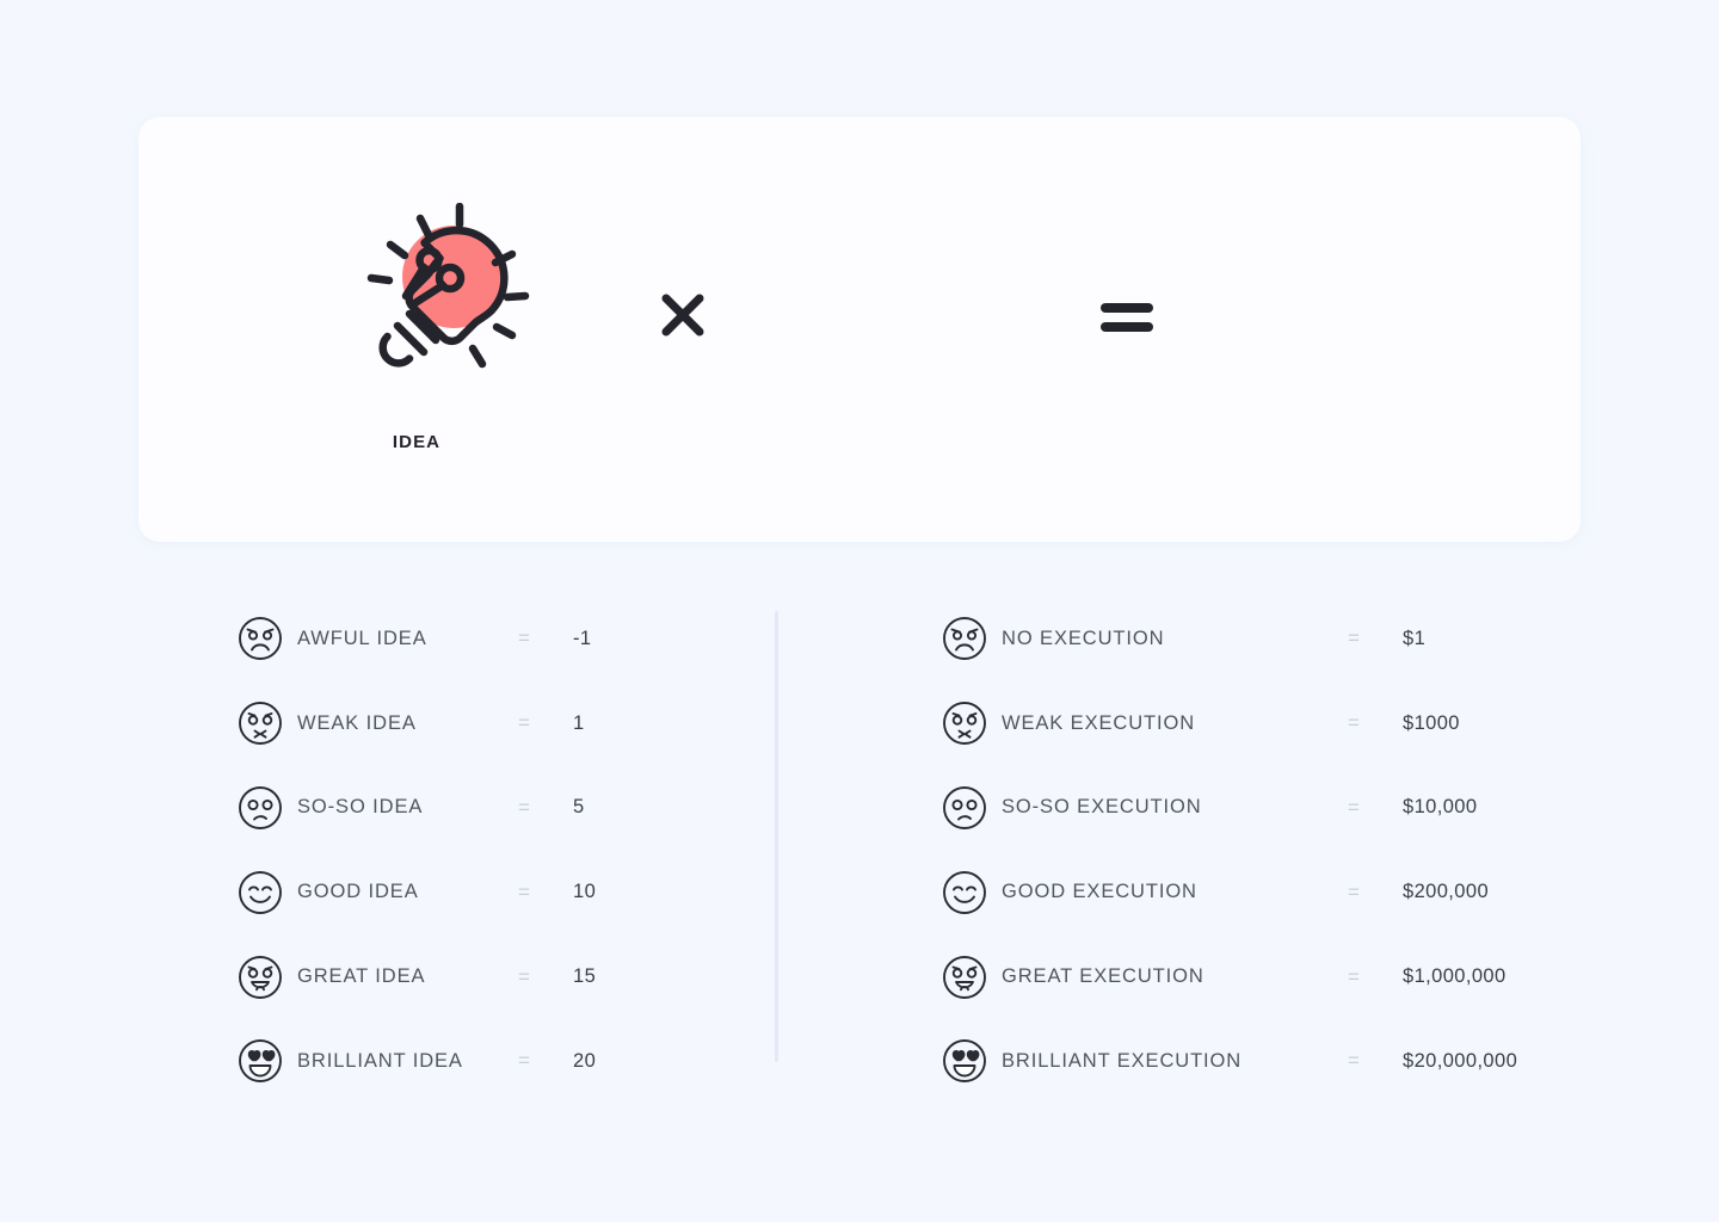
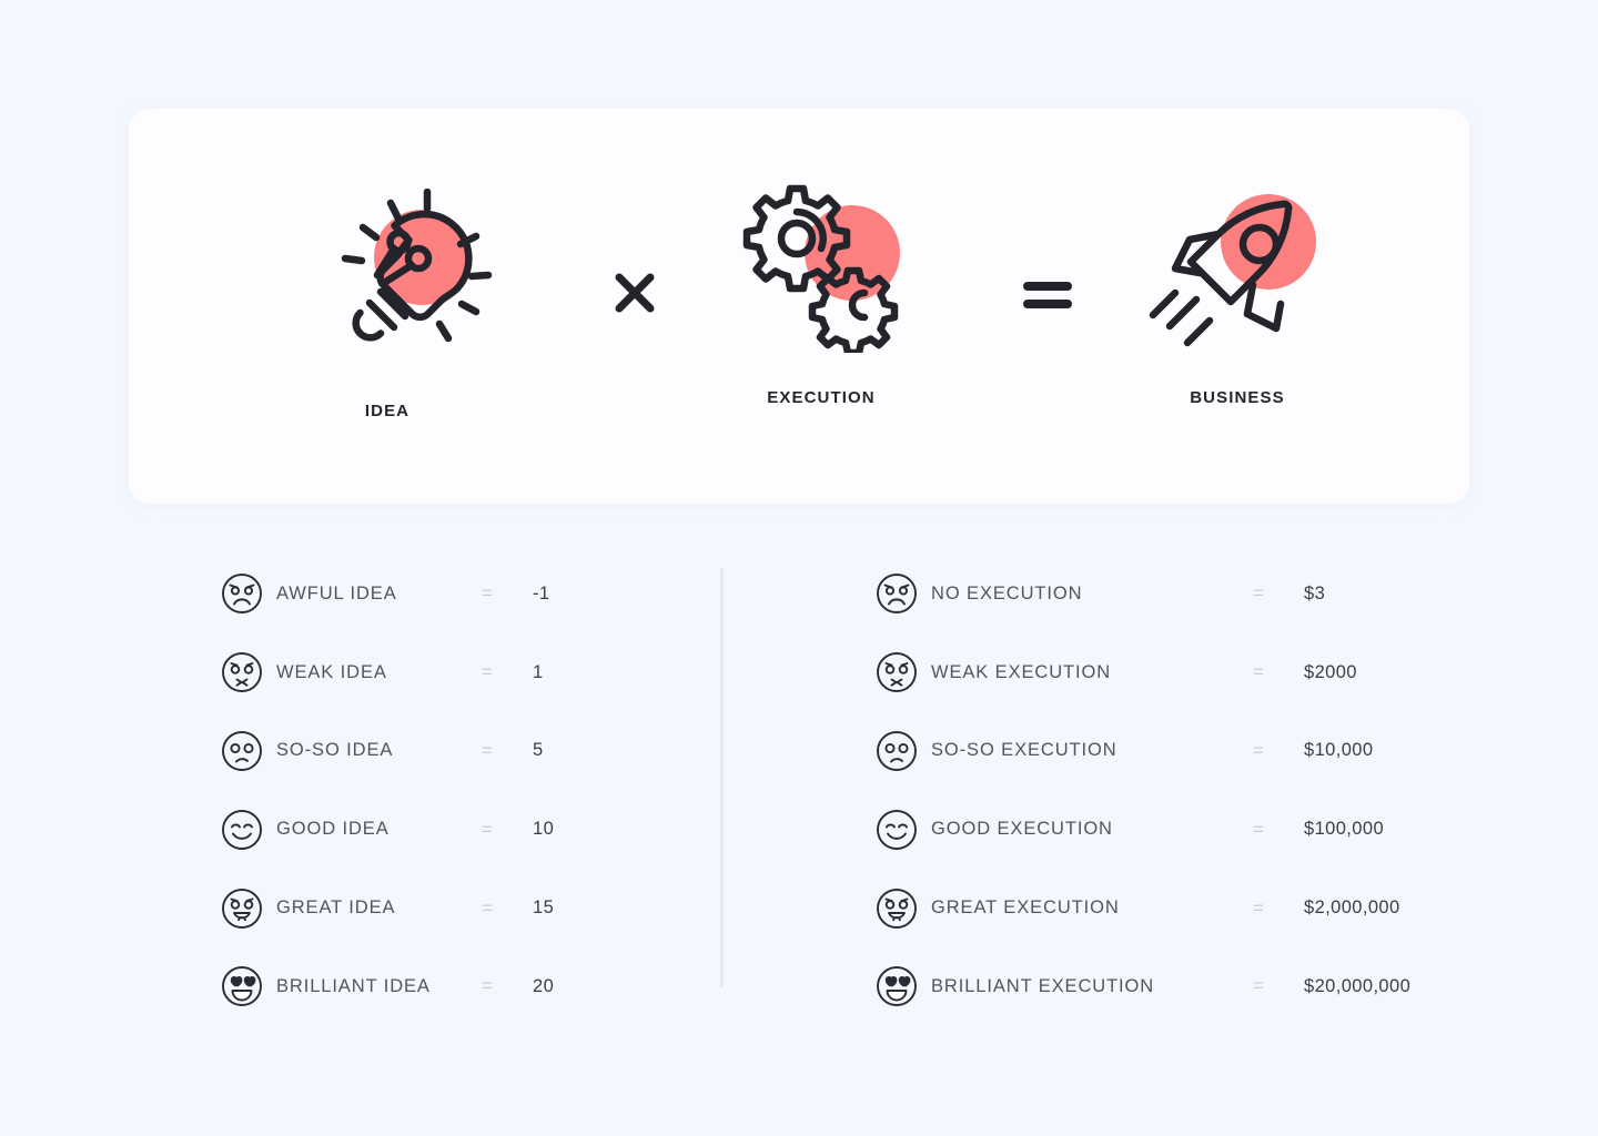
  IDEA
+ EXECUTION
+ BUSINESS
  AWFUL IDEA
  =
  -1
  WEAK IDEA
  =
  1
  SO-SO IDEA
  =
  5
  GOOD IDEA
  =
  10
  GREAT IDEA
  =
  15
  BRILLIANT IDEA
  =
  20
  NO EXECUTION
  =
- $1
+ $3
  WEAK EXECUTION
  =
- $1000
+ $2000
  SO-SO EXECUTION
  =
  $10,000
  GOOD EXECUTION
  =
- $200,000
+ $100,000
  GREAT EXECUTION
  =
- $1,000,000
+ $2,000,000
  BRILLIANT EXECUTION
  =
  $20,000,000
